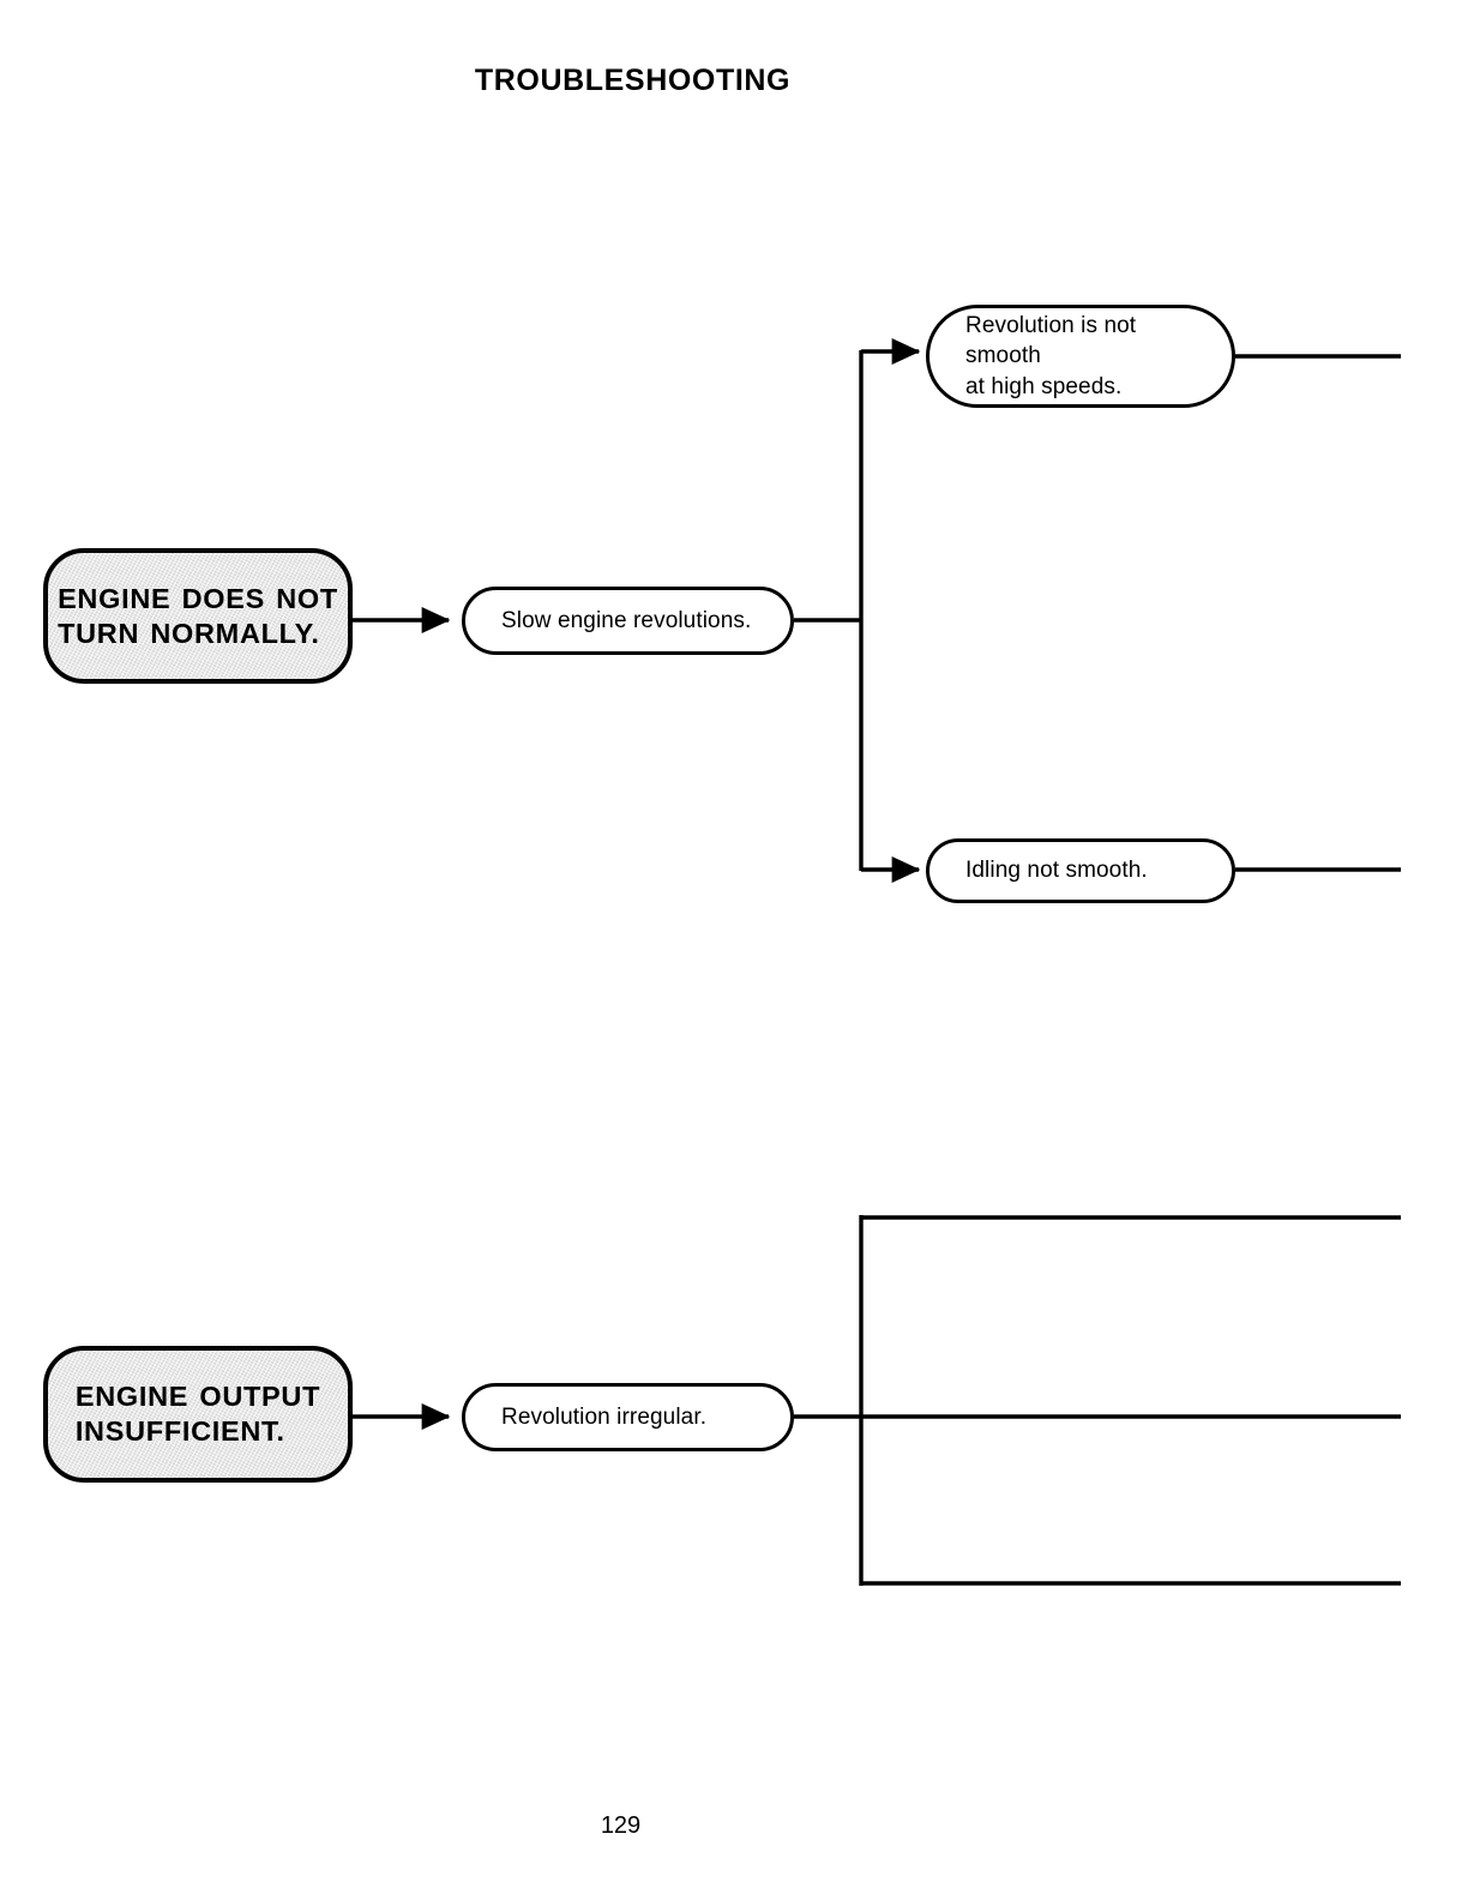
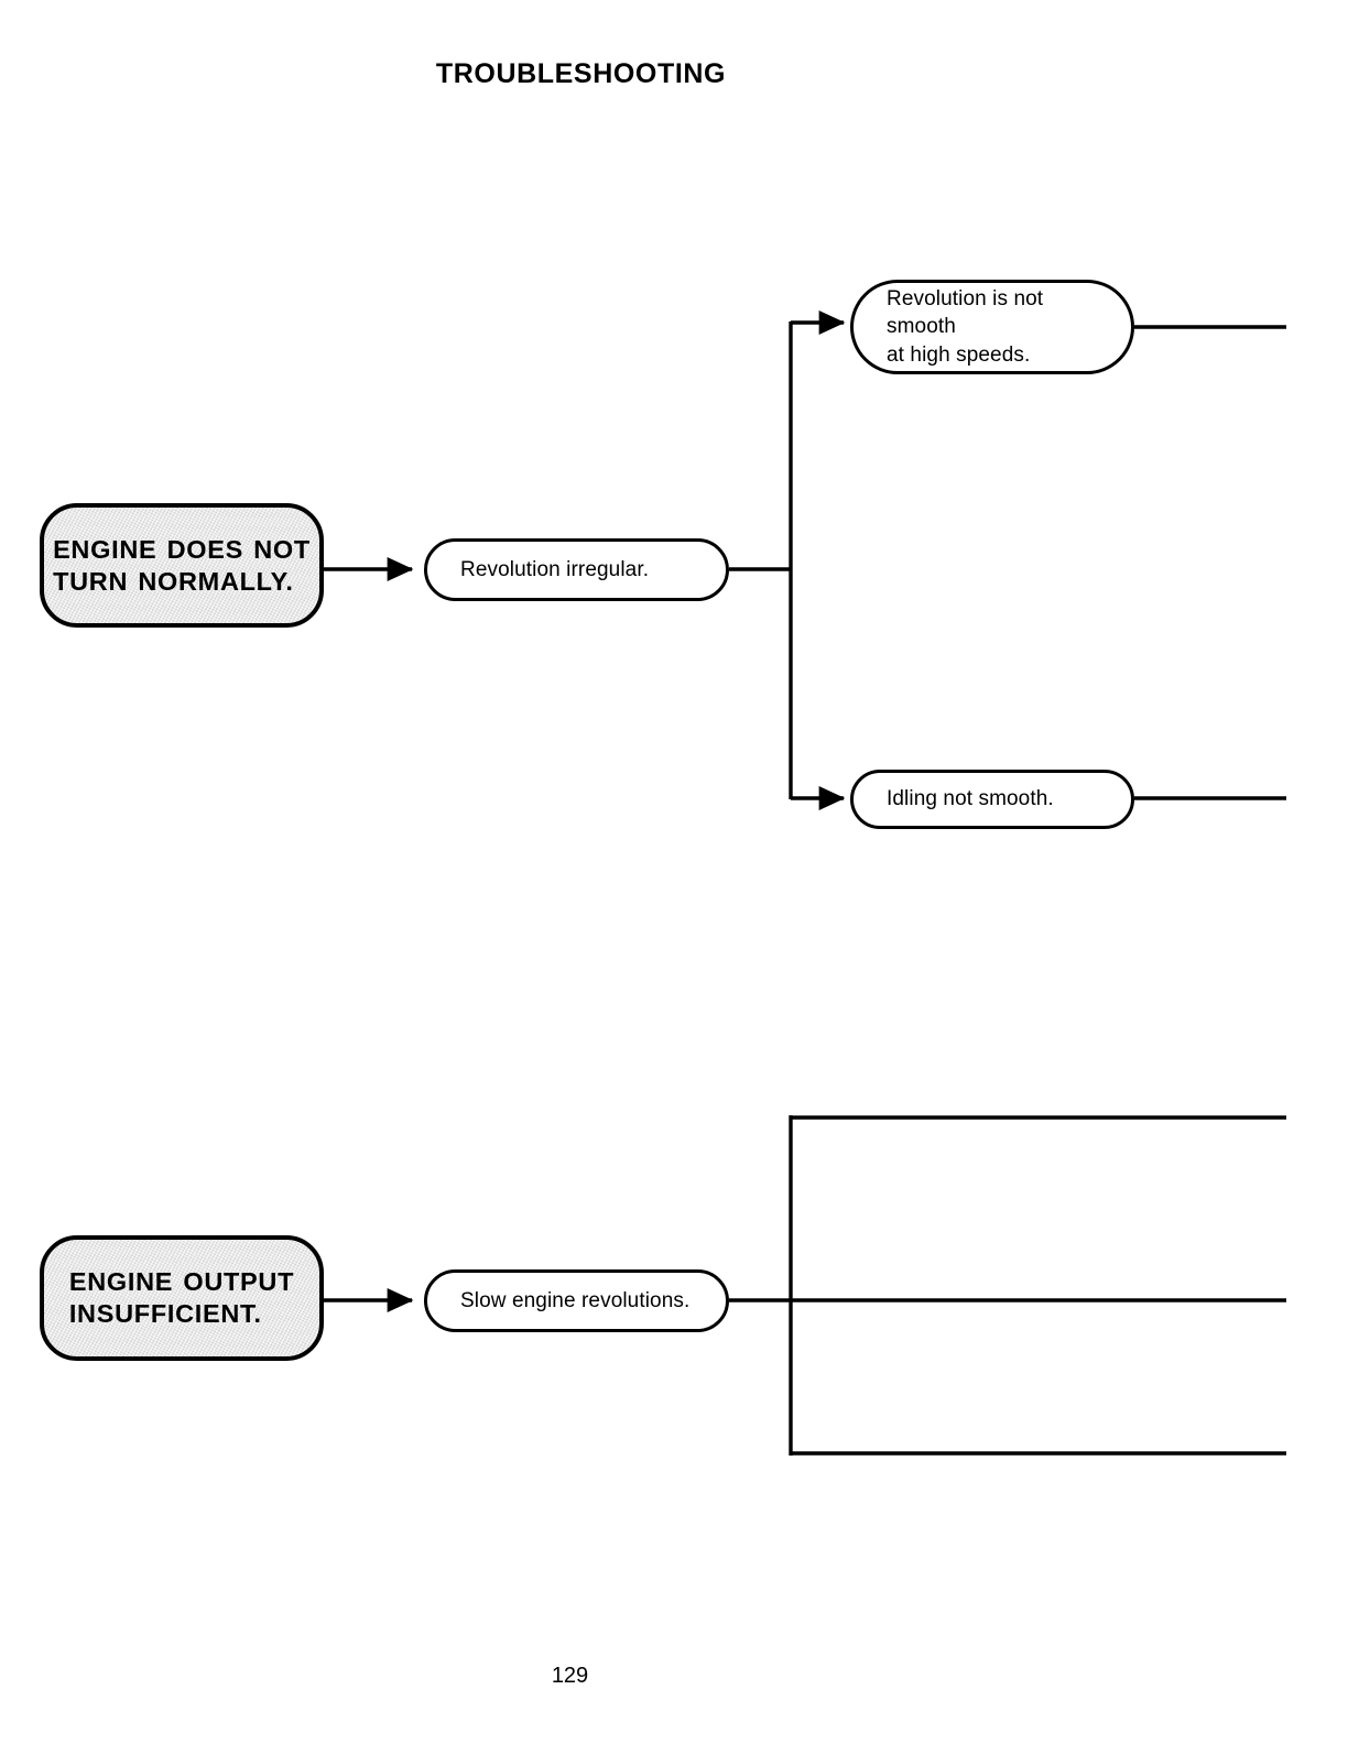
  TROUBLESHOOTING
  ENGINE DOES NOT
  TURN NORMALLY.
- Slow engine revolutions.
+ Revolution irregular.
  Revolution is not smooth
  at high speeds.
  Idling not smooth.
  ENGINE OUTPUT
  INSUFFICIENT.
- Revolution irregular.
+ Slow engine revolutions.
  129
